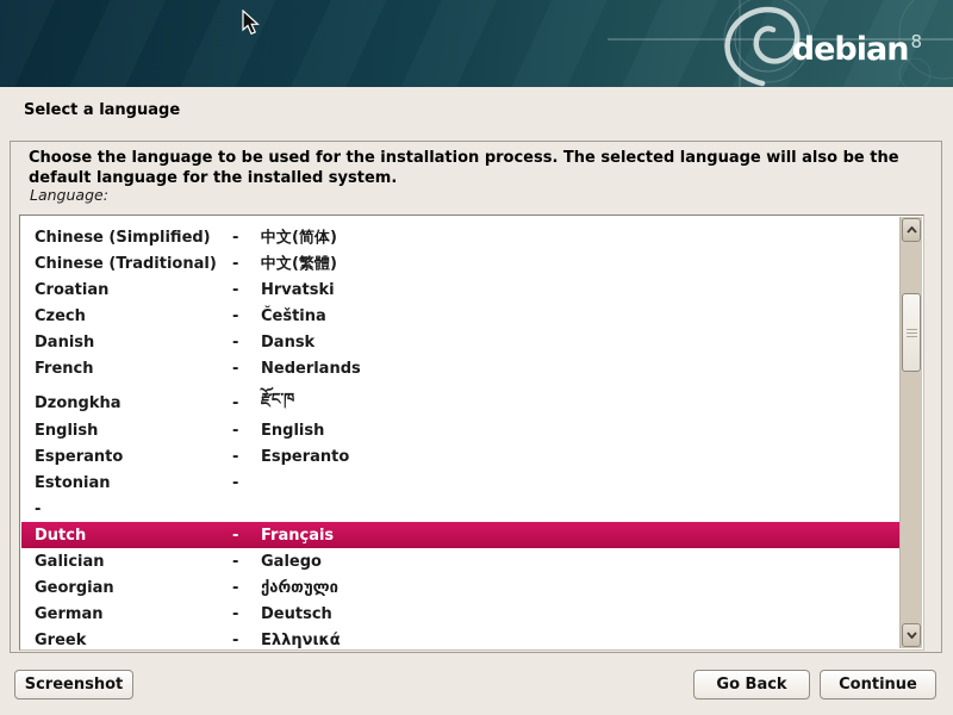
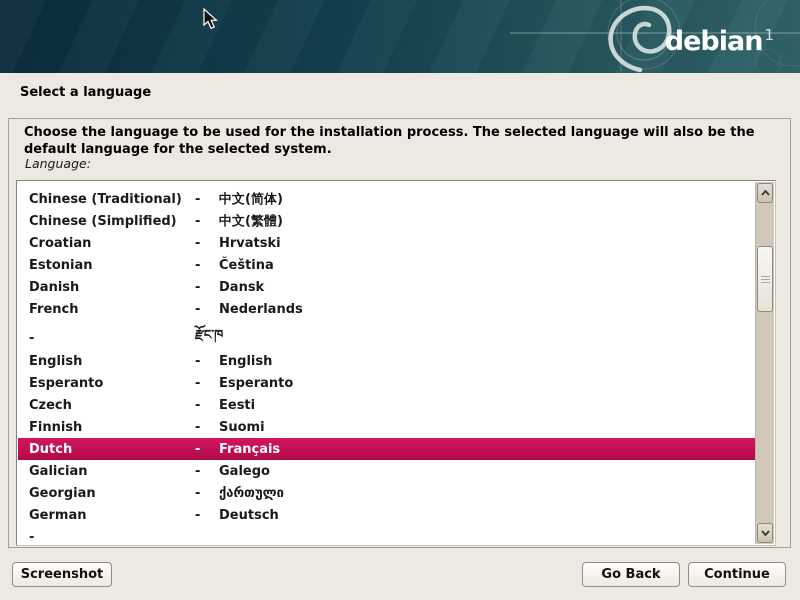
- debian8
+ debian1
  Select a language
- Choose the language to be used for the installation process. The selected language will also be the default language for the installed system.
+ Choose the language to be used for the installation process. The selected language will also be the default language for the selected system.
  Language:
- Chinese (Simplified)
+ Chinese (Traditional)
  -
  中文(简体)
- Chinese (Traditional)
+ Chinese (Simplified)
  -
  中文(繁體)
  Croatian
  -
  Hrvatski
- Czech
+ Estonian
  -
  Čeština
  Danish
  -
  Dansk
  French
  -
  Nederlands
- Dzongkha
  -
  རྫོང་ཁ
  English
  -
  English
  Esperanto
  -
  Esperanto
- Estonian
+ Czech
  -
+ Eesti
+ Finnish
  -
+ Suomi
  Dutch
  -
  Français
  Galician
  -
  Galego
  Georgian
  -
  ქართული
  German
  -
  Deutsch
- Greek
  -
- Ελληνικά
  Screenshot
  Go Back
  Continue
